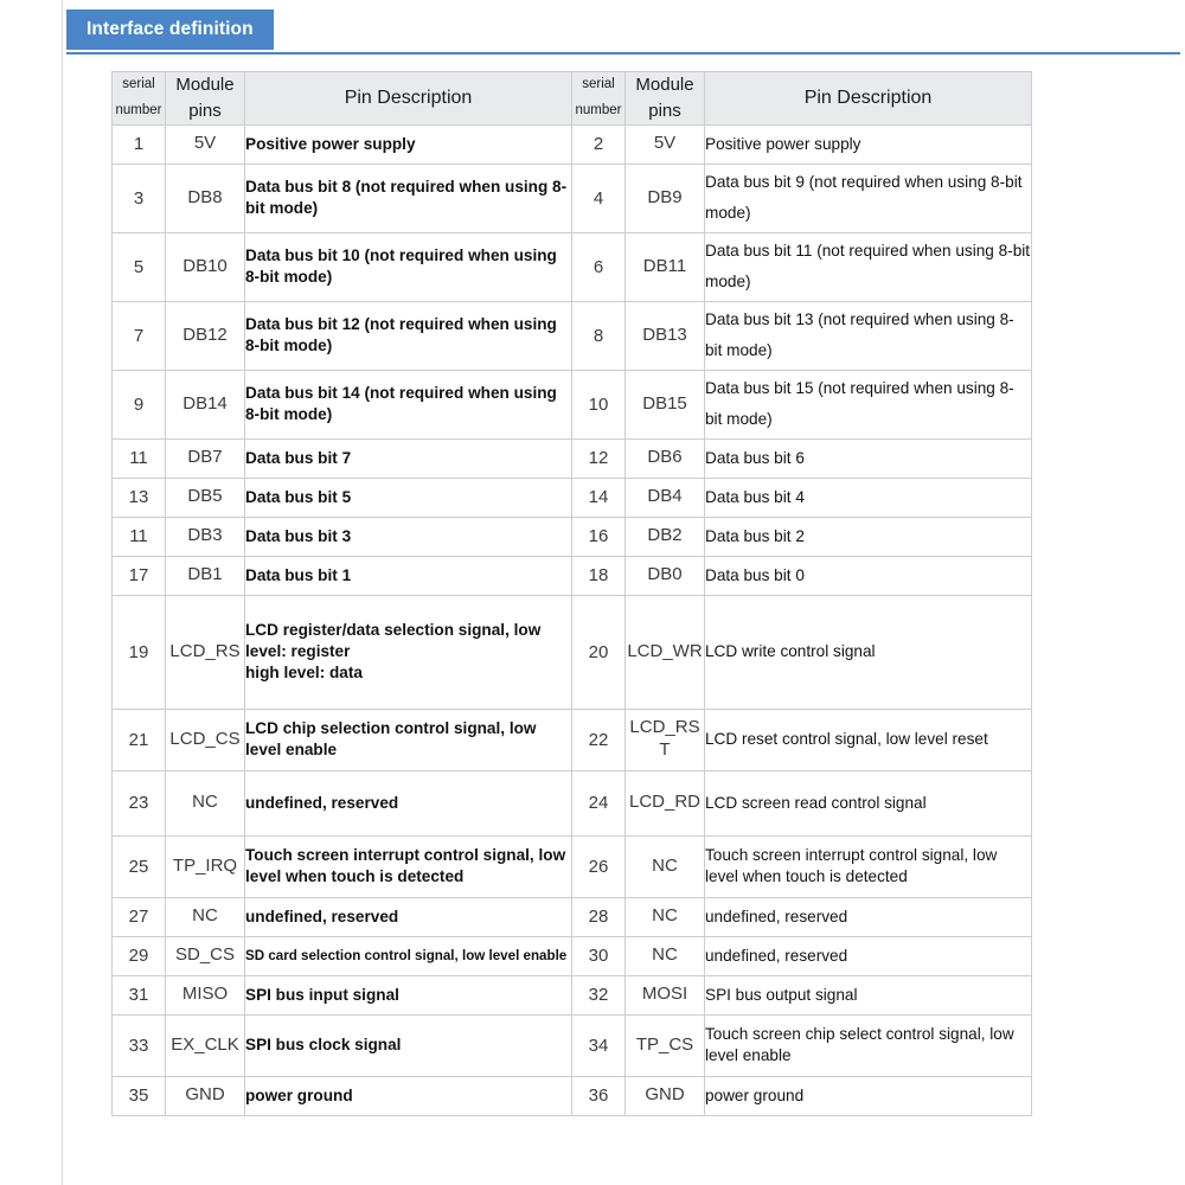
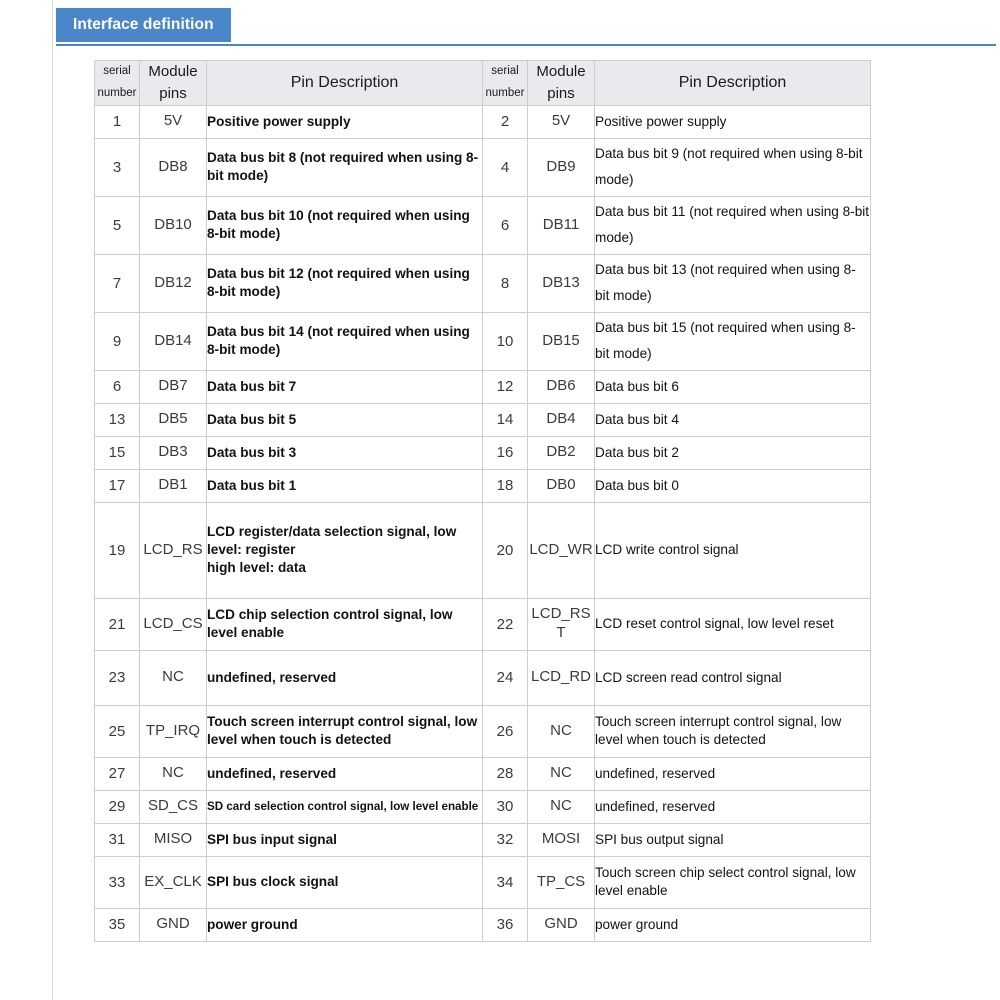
  Interface definition
  serial number	Module pins	Pin Description	serial number	Module pins	Pin Description
  1	5V	Positive power supply	2	5V	Positive power supply
  3	DB8	Data bus bit 8 (not required when using 8-bit mode)	4	DB9	Data bus bit 9 (not required when using 8-bit mode)
  5	DB10	Data bus bit 10 (not required when using 8-bit mode)	6	DB11	Data bus bit 11 (not required when using 8-bit mode)
  7	DB12	Data bus bit 12 (not required when using 8-bit mode)	8	DB13	Data bus bit 13 (not required when using 8-bit mode)
  9	DB14	Data bus bit 14 (not required when using 8-bit mode)	10	DB15	Data bus bit 15 (not required when using 8-bit mode)
- 11	DB7	Data bus bit 7	12	DB6	Data bus bit 6
+ 6	DB7	Data bus bit 7	12	DB6	Data bus bit 6
  13	DB5	Data bus bit 5	14	DB4	Data bus bit 4
- 11	DB3	Data bus bit 3	16	DB2	Data bus bit 2
+ 15	DB3	Data bus bit 3	16	DB2	Data bus bit 2
  17	DB1	Data bus bit 1	18	DB0	Data bus bit 0
  19	LCD_RS	LCD register/data selection signal, low level: registerhigh level: data	20	LCD_WR	LCD write control signal
  21	LCD_CS	LCD chip selection control signal, low level enable	22	LCD_RST	LCD reset control signal, low level reset
  23	NC	undefined, reserved	24	LCD_RD	LCD screen read control signal
  25	TP_IRQ	Touch screen interrupt control signal, low level when touch is detected	26	NC	Touch screen interrupt control signal, low level when touch is detected
  27	NC	undefined, reserved	28	NC	undefined, reserved
  29	SD_CS	SD card selection control signal, low level enable	30	NC	undefined, reserved
  31	MISO	SPI bus input signal	32	MOSI	SPI bus output signal
  33	EX_CLK	SPI bus clock signal	34	TP_CS	Touch screen chip select control signal, low level enable
  35	GND	power ground	36	GND	power ground
